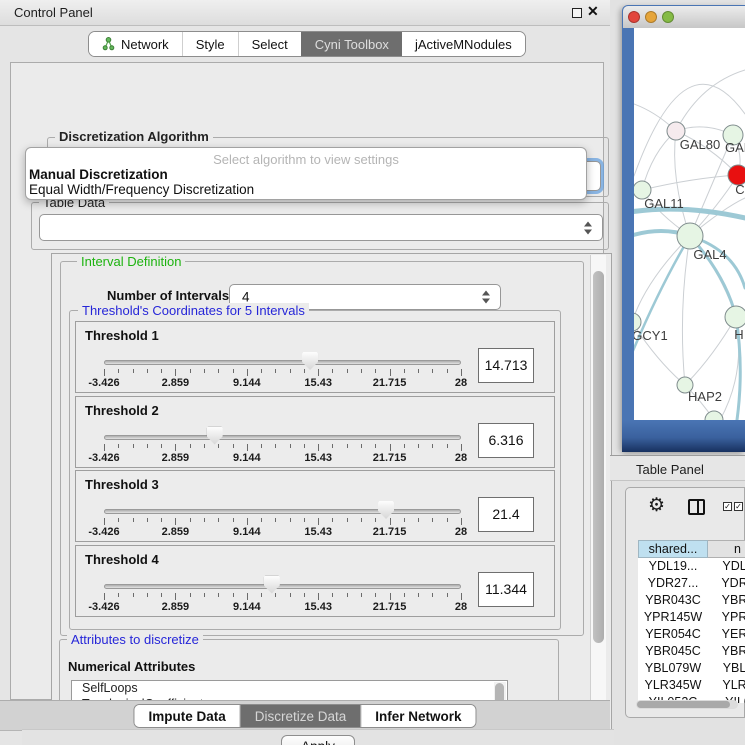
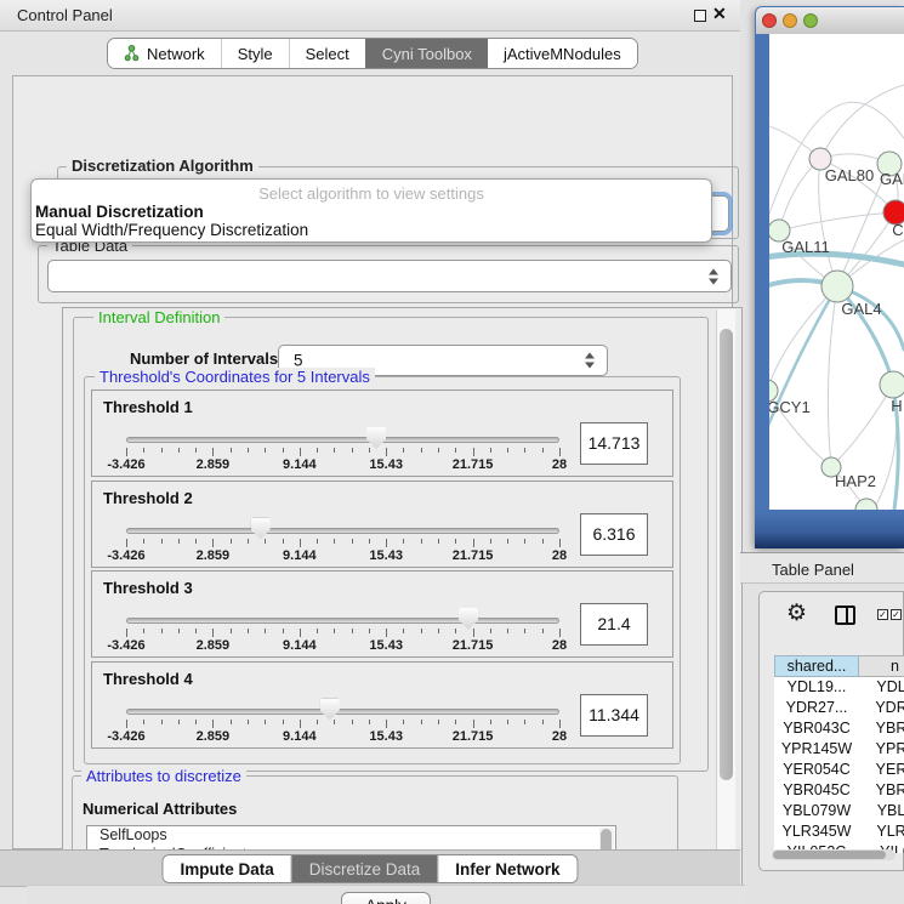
  Control Panel
  ✕
  Network
  Style
  Select
  Cyni Toolbox
  jActiveMNodules
  Discretization Algorithm
  Select algorithm to view settings
  Manual Discretization
  Equal Width/Frequency Discretization
  Table Data
  Interval Definition
  Number of Intervals
- 4
+ 5
  Threshold's Coordinates for 5 Intervals
  Threshold 1
  -3.426
  2.859
  9.144
  15.43
  21.715
  28
  14.713
  Threshold 2
  -3.426
  2.859
  9.144
  15.43
  21.715
  28
  6.316
  Threshold 3
  -3.426
  2.859
  9.144
  15.43
  21.715
  28
  21.4
  Threshold 4
  -3.426
  2.859
  9.144
  15.43
  21.715
  28
  11.344
  Attributes to discretize
  Numerical Attributes
  SelfLoops
  Impute Data
  Discretize Data
  Infer Network
  GAL80
  C
  GAL11
  GAL4
  GCY1
  H
  HAP2
  Table Panel
  ⚙
  ✓
  ✓
  shared...
  n
  YDL19...
  YDL
  YDR27...
  YDR
  YBR043C
  YBR
  YPR145W
  YPR
  YER054C
  YER
  YBR045C
  YBR
  YBL079W
  YBL
  YLR345W
  YLR
